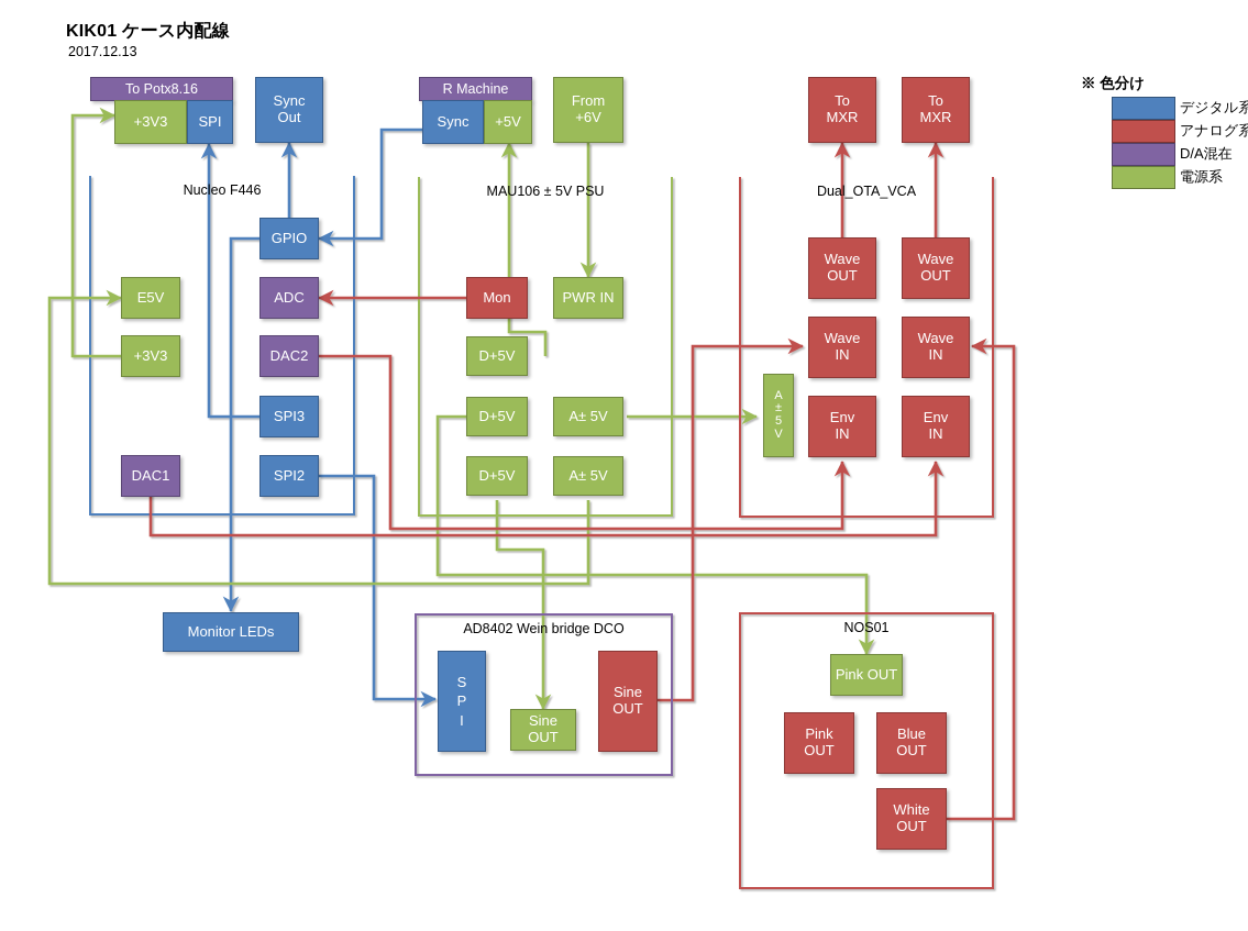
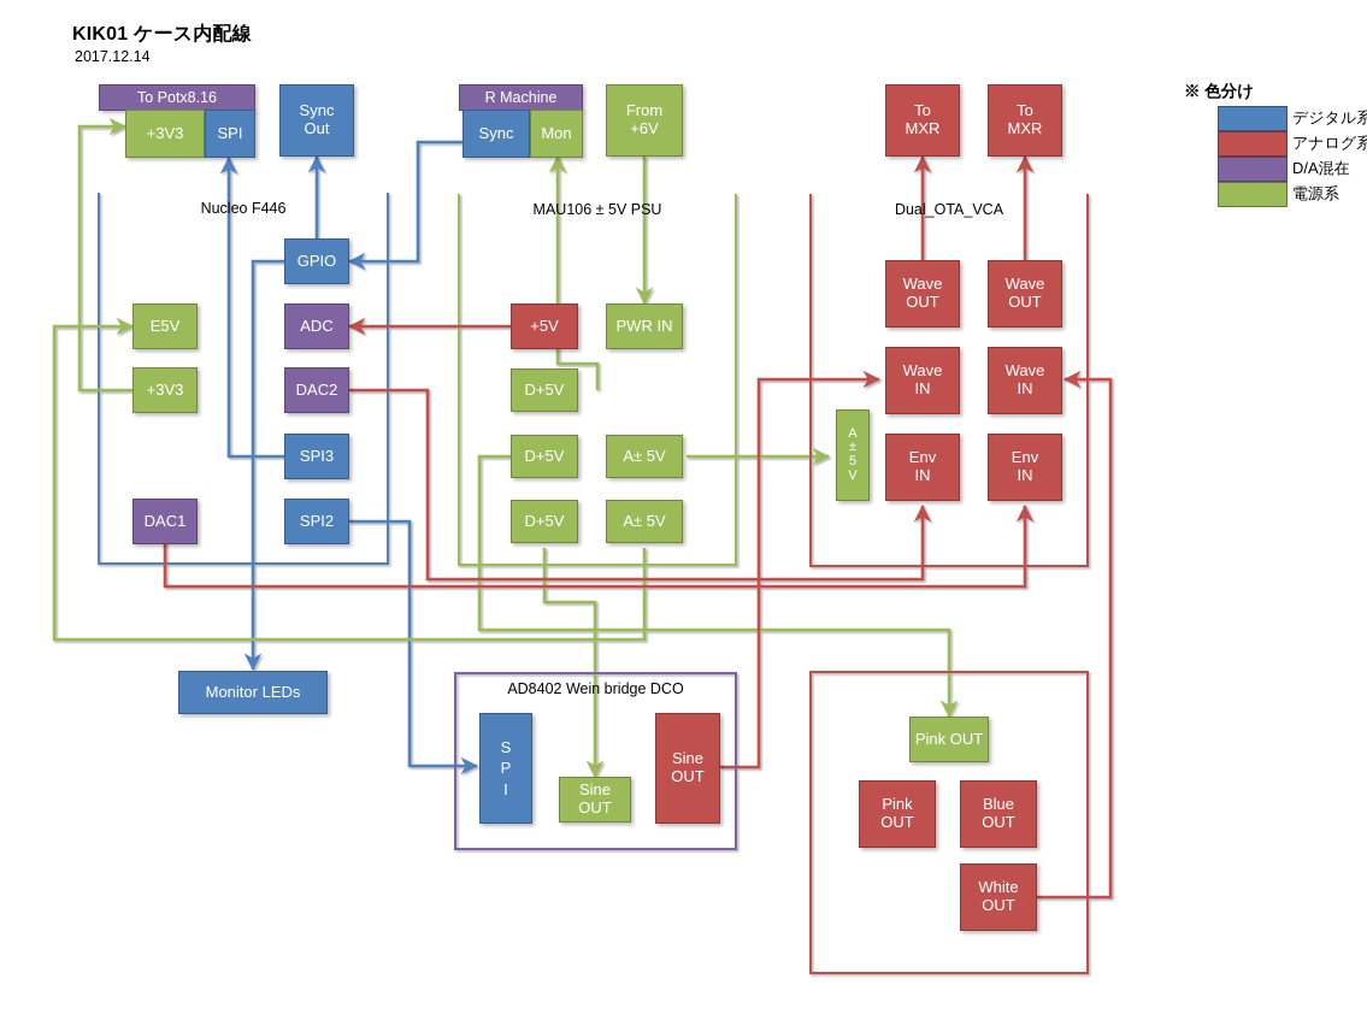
  KIK01 ケース内配線
- 2017.12.13
+ 2017.12.14
  Nucleo F446
  MAU106 ± 5V PSU
  Dual_OTA_VCA
  AD8402 Wein bridge DCO
- NOS01
  To Potx8.16
  +3V3
  SPI
  Sync
  Out
  R Machine
  Sync
- +5V
+ Mon
  From
  +6V
  To
  MXR
  To
  MXR
  GPIO
  E5V
  ADC
  +3V3
  DAC2
  SPI3
  DAC1
  SPI2
  Monitor LEDs
- Mon
+ +5V
  PWR IN
  D+5V
  D+5V
  A± 5V
  D+5V
  A± 5V
  Wave
  OUT
  Wave
  OUT
  Wave
  IN
  Wave
  IN
  Env
  IN
  Env
  IN
  A
  ±
  5
  V
  S
  P
  I
  Sine OUT
  Sine
  OUT
  Pink OUT
  Pink
  OUT
  Blue
  OUT
  White
  OUT
  ※ 色分け
  デジタル系
  アナログ系
  D/A混在
  電源系
